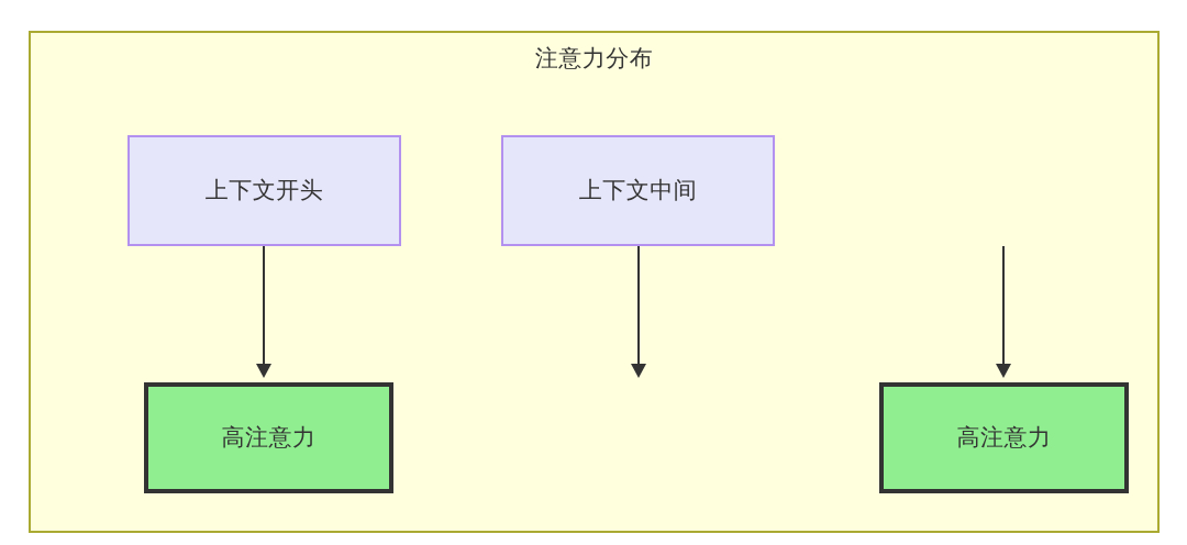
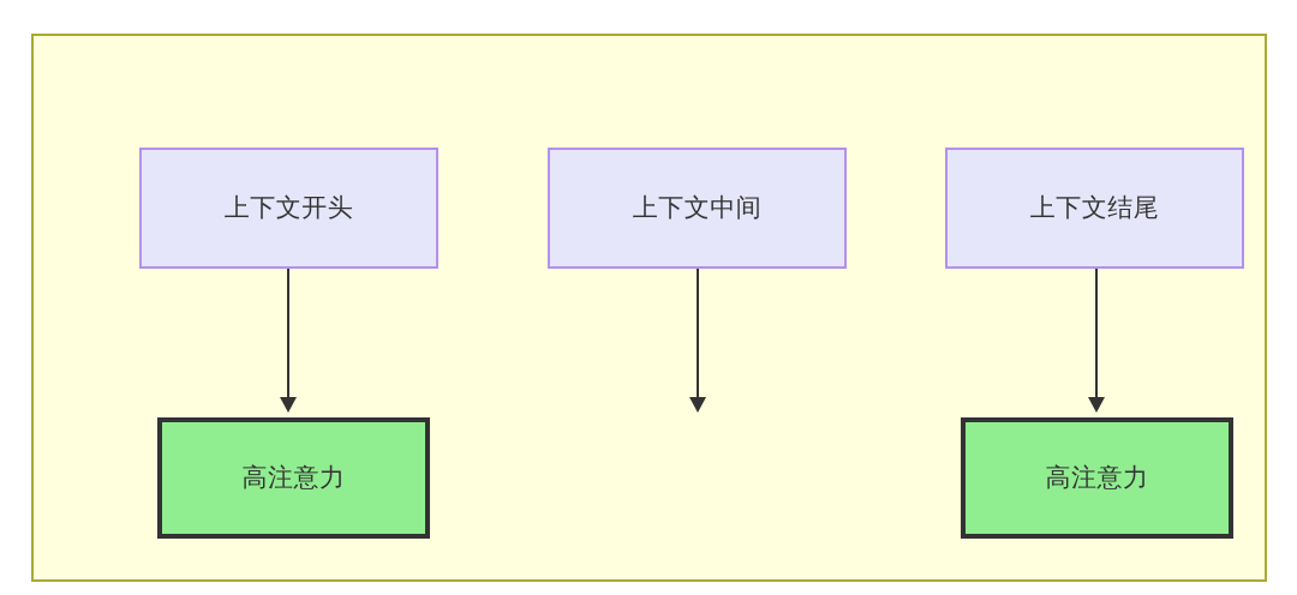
- 注意力分布
  上下文开头
  上下文中间
+ 上下文结尾
  高注意力
  高注意力
